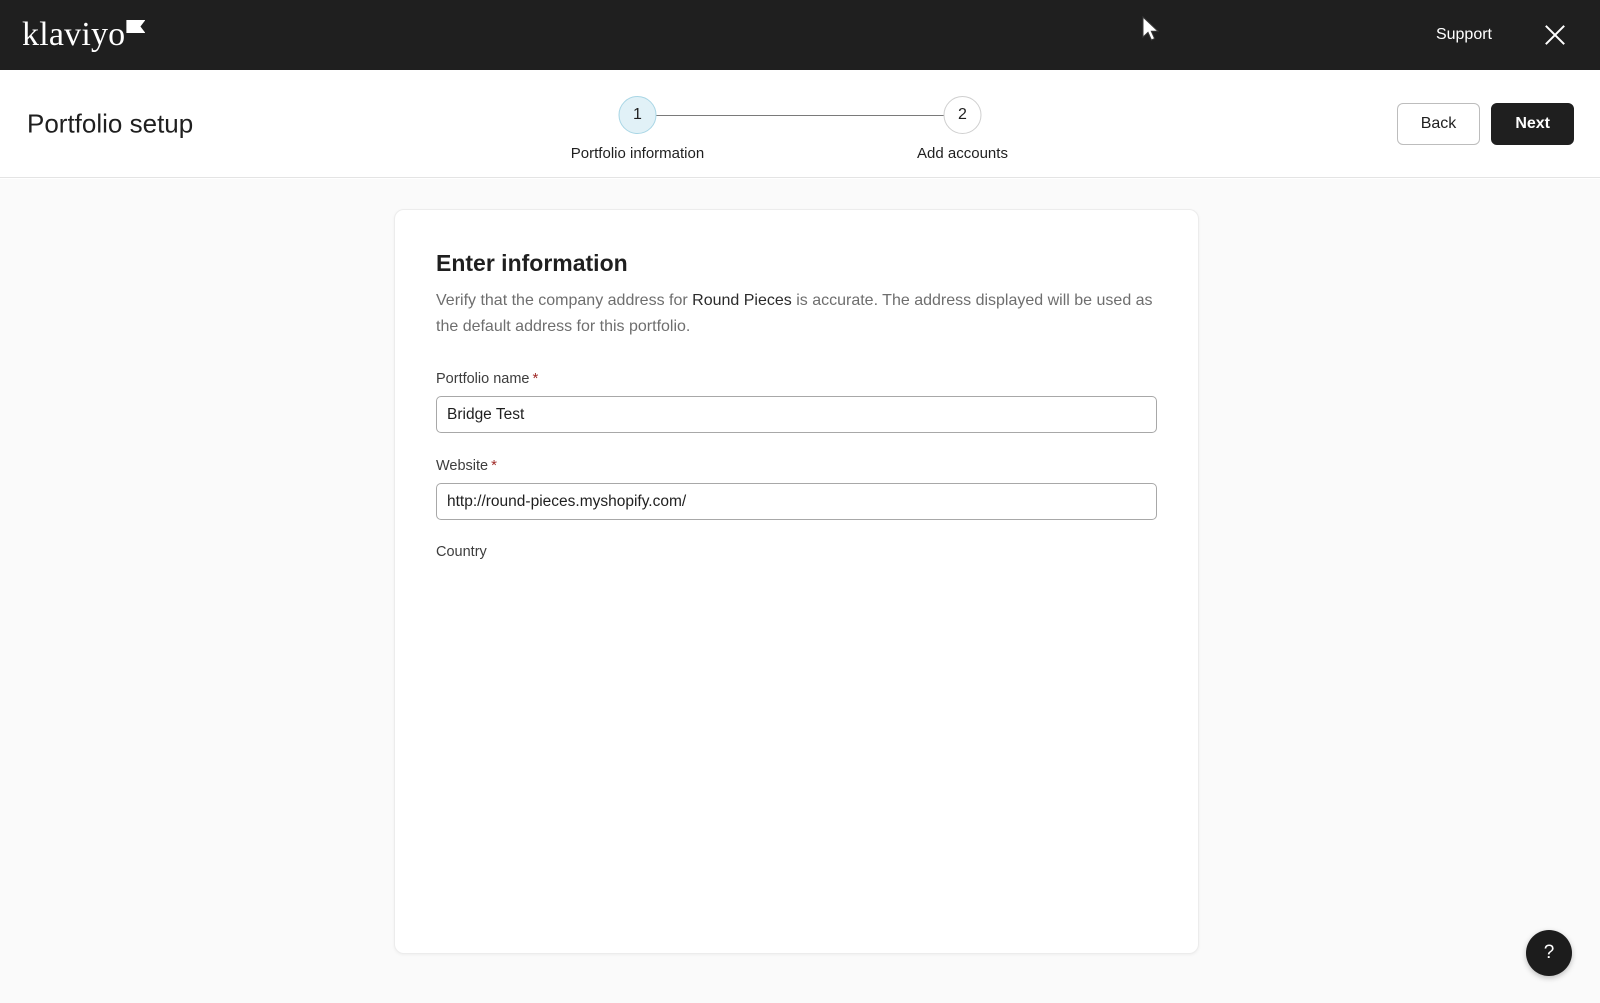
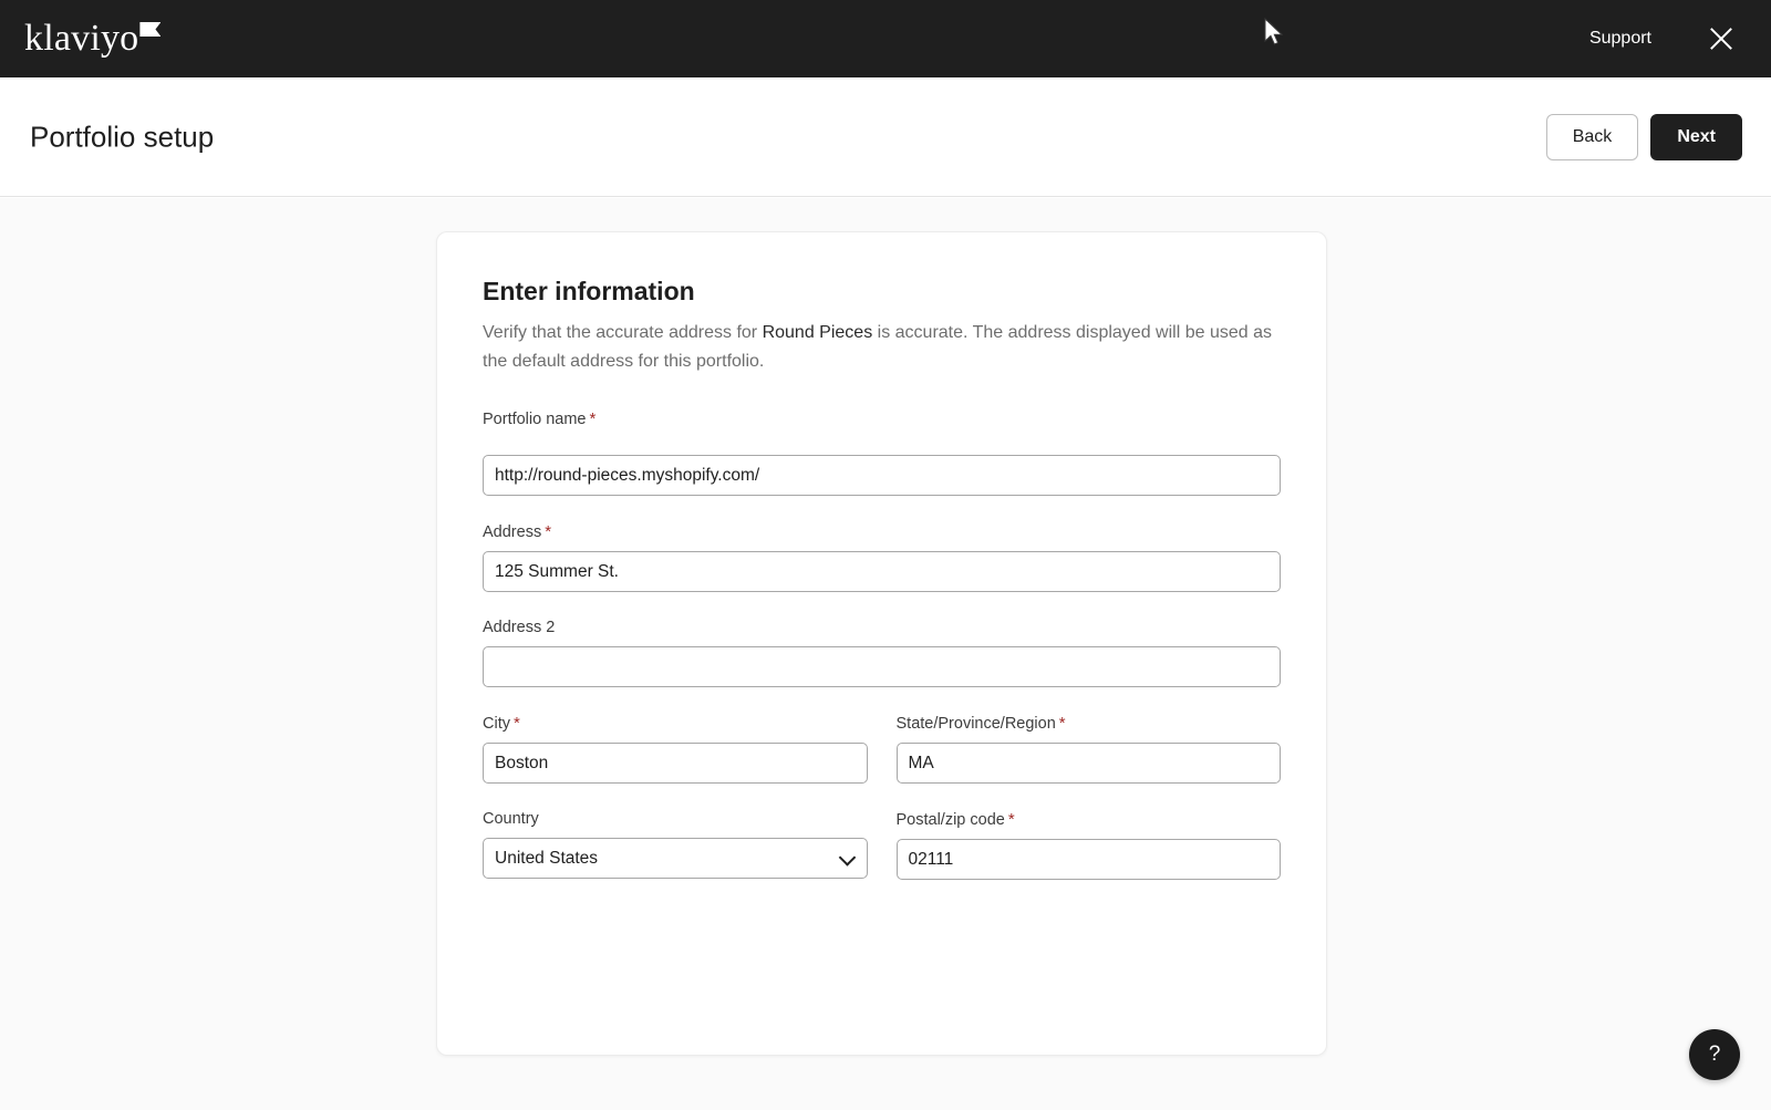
  klaviyo
  Support
  Portfolio setup
- 1
- Portfolio information
- 2
- Add accounts
  Back
  Next
  Enter information
- Verify that the company address for Round Pieces is accurate. The address displayed will be used as the default address for this portfolio.
+ Verify that the accurate address for Round Pieces is accurate. The address displayed will be used as the default address for this portfolio.
  Portfolio name *
- Bridge Test
- Website *
  http://round-pieces.myshopify.com/
+ Address *
+ 125 Summer St.
+ Address 2
+ City *
+ Boston
+ State/Province/Region *
+ MA
  Country
+ United States
+ Postal/zip code *
+ 02111
  ?
